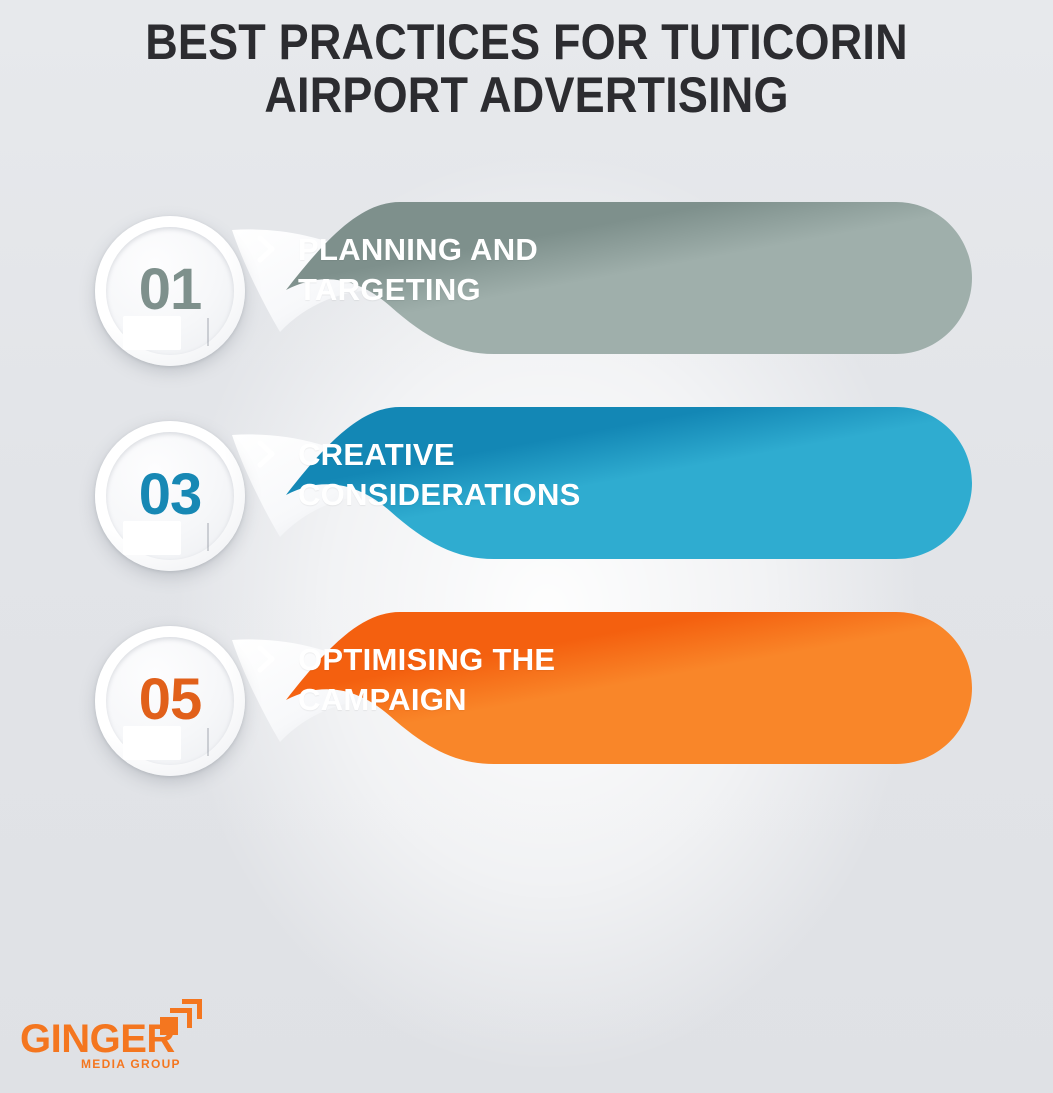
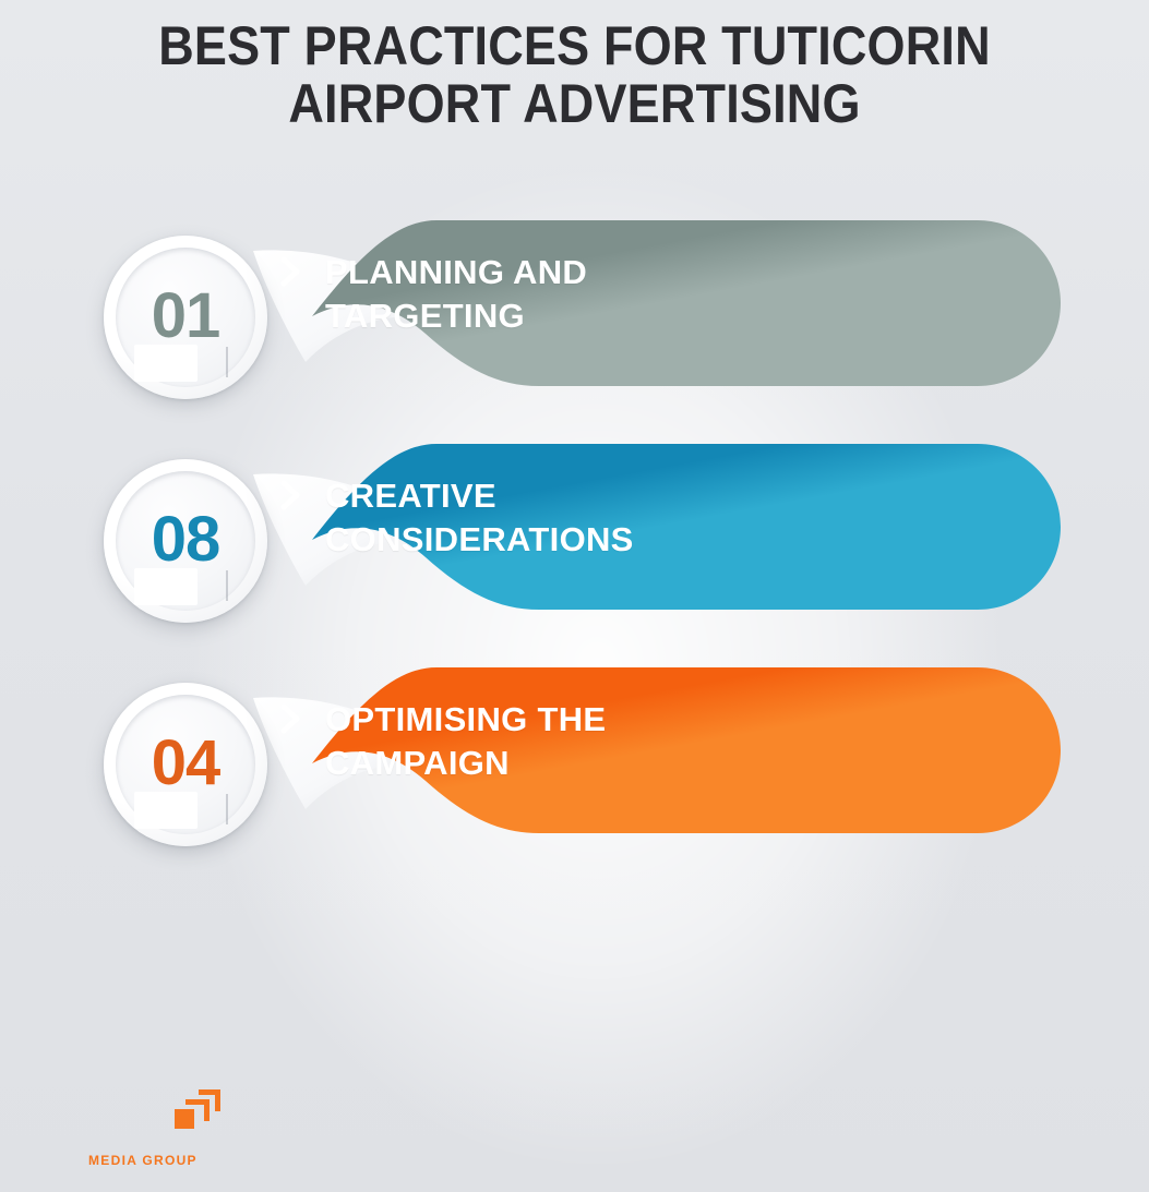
  BEST PRACTICES FOR TUTICORIN
  AIRPORT ADVERTISING
  PLANNING AND
  TARGETING
  01
  CREATIVE
  CONSIDERATIONS
- 03
+ 08
  OPTIMISING THE
  CAMPAIGN
- 05
+ 04
- GINGER
  MEDIA GROUP
